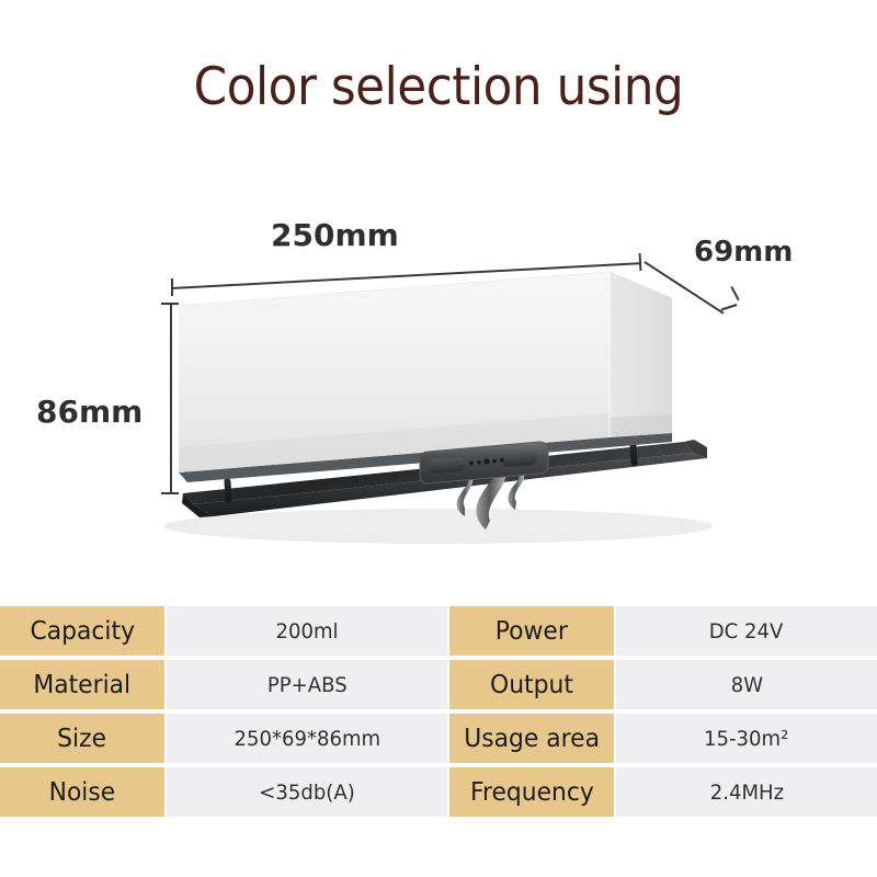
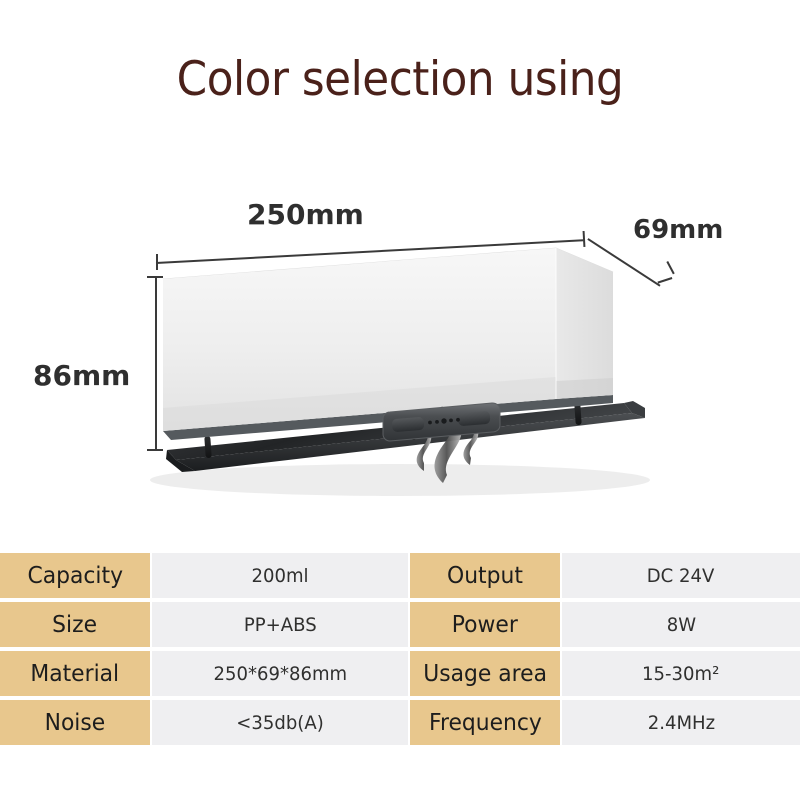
  Color selection using
  250mm
  69mm
  86mm
  Capacity
  200ml
- Power
+ Output
  DC 24V
- Material
+ Size
  PP+ABS
- Output
+ Power
  8W
- Size
+ Material
  250*69*86mm
  Usage area
  15-30m²
  Noise
  <35db(A)
  Frequency
  2.4MHz
